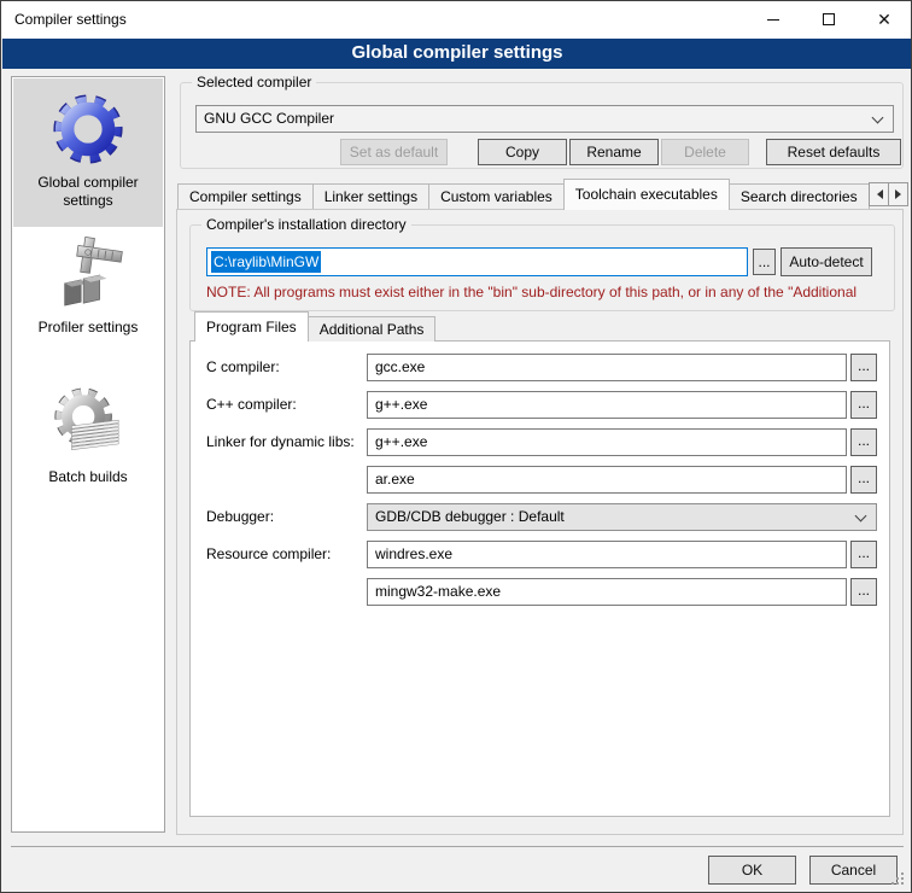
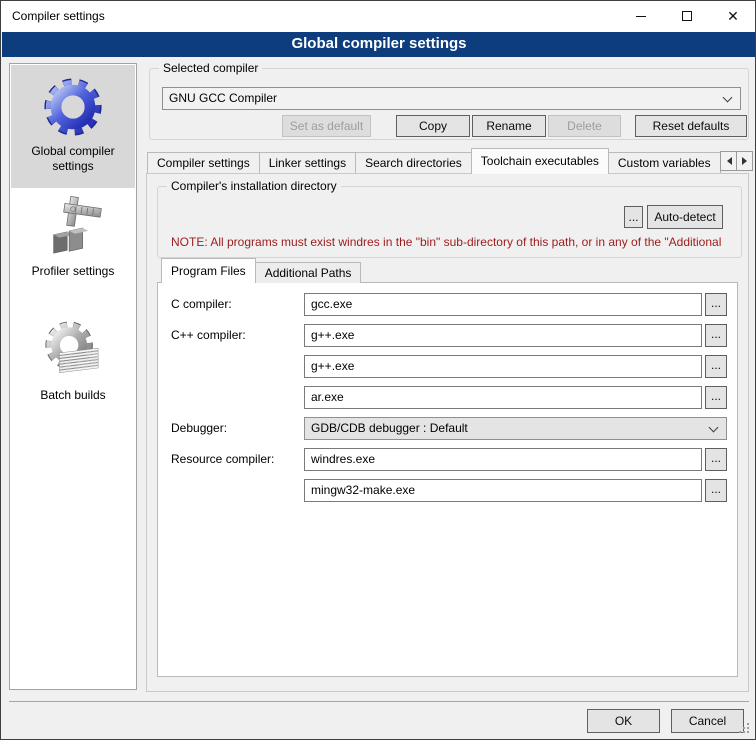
  Compiler settings
  ✕
  Global compiler settings
  Global compiler settings
  Profiler settings
  Batch builds
  Selected compiler
  GNU GCC Compiler
  Set as default
  Copy
  Rename
  Delete
  Reset defaults
  Compiler settings
  Linker settings
- Custom variables
+ Search directories
  Toolchain executables
- Search directories
+ Custom variables
  Compiler's installation directory
- C:\raylib\MinGW
  ...
  Auto-detect
- NOTE: All programs must exist either in the "bin" sub-directory of this path, or in any of the "Additional
+ NOTE: All programs must exist windres in the "bin" sub-directory of this path, or in any of the "Additional
  Program Files
  Additional Paths
  C compiler:
  gcc.exe
  ...
  C++ compiler:
  g++.exe
  ...
- Linker for dynamic libs:
  g++.exe
  ...
  ar.exe
  ...
  Debugger:
  GDB/CDB debugger : Default
  Resource compiler:
  windres.exe
  ...
  mingw32-make.exe
  ...
  OK
  Cancel
